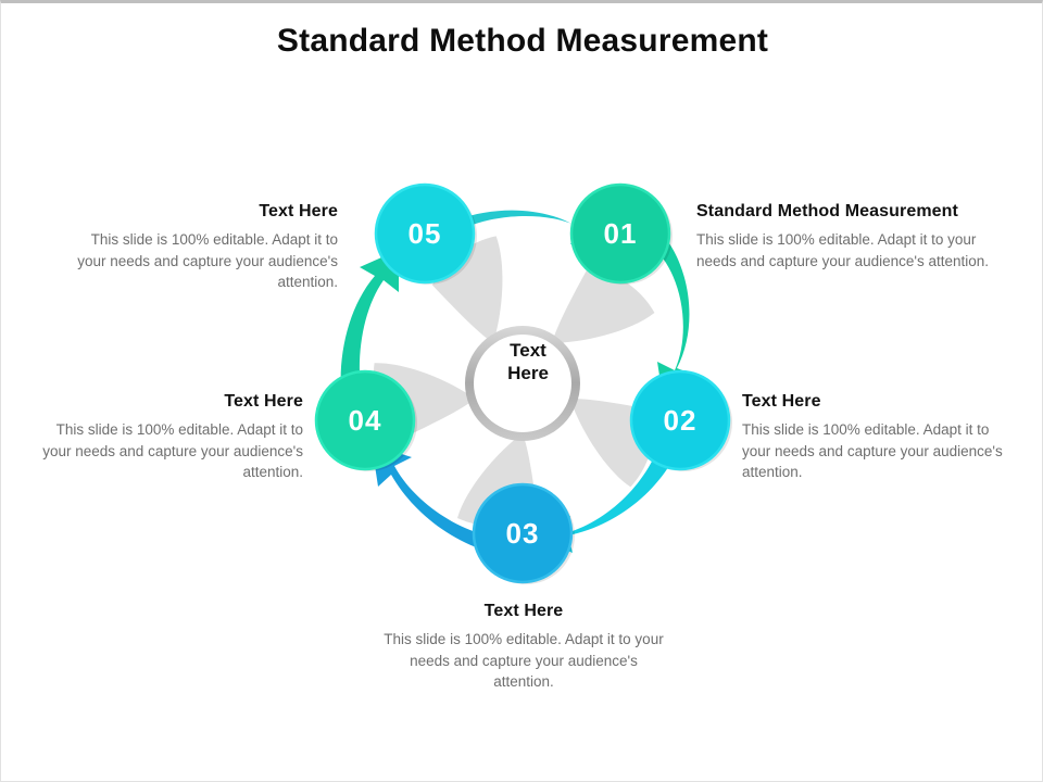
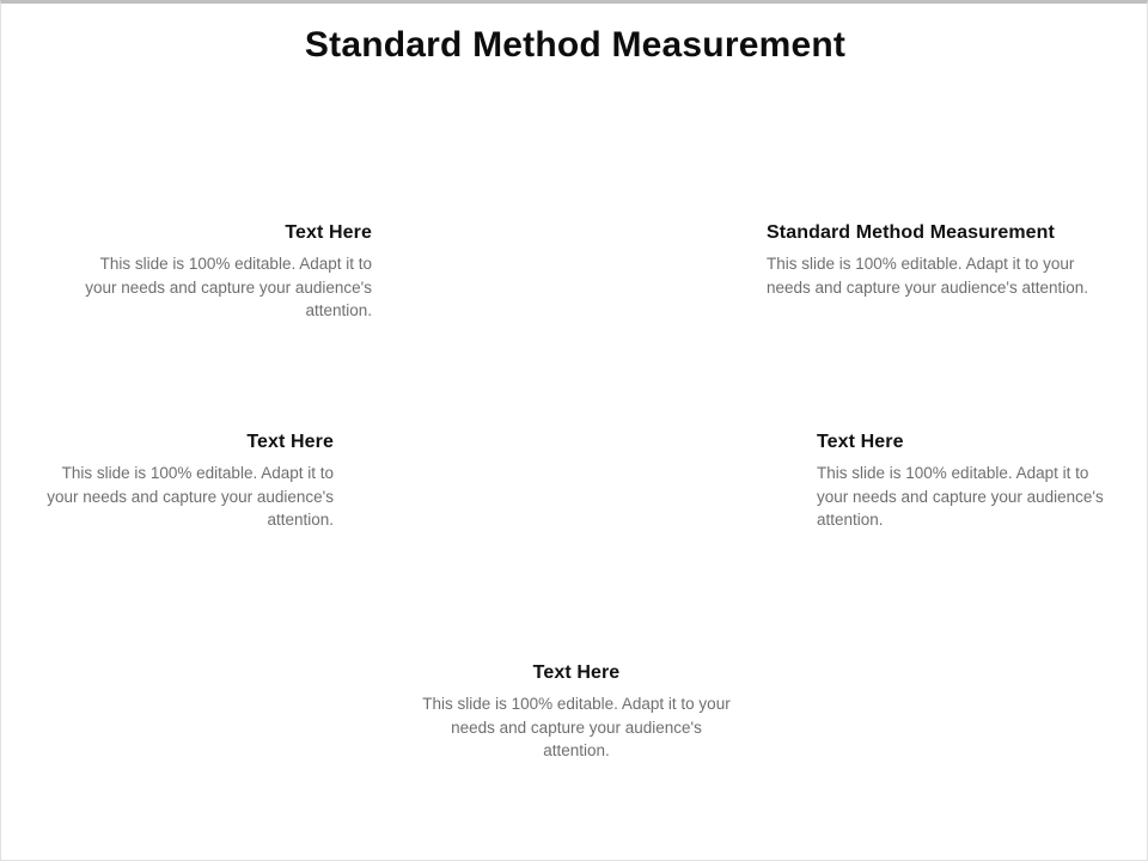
  Standard Method Measurement
- 01
- 02
- 03
- 04
- 05
- Text
- Here
  Standard Method Measurement
  This slide is 100% editable. Adapt it to your needs and capture your audience's attention.
  Text Here
  This slide is 100% editable. Adapt it to your needs and capture your audience's attention.
  Text Here
  This slide is 100% editable. Adapt it to your needs and capture your audience's attention.
  Text Here
  This slide is 100% editable. Adapt it to your needs and capture your audience's attention.
  Text Here
  This slide is 100% editable. Adapt it to your needs and capture your audience's attention.
